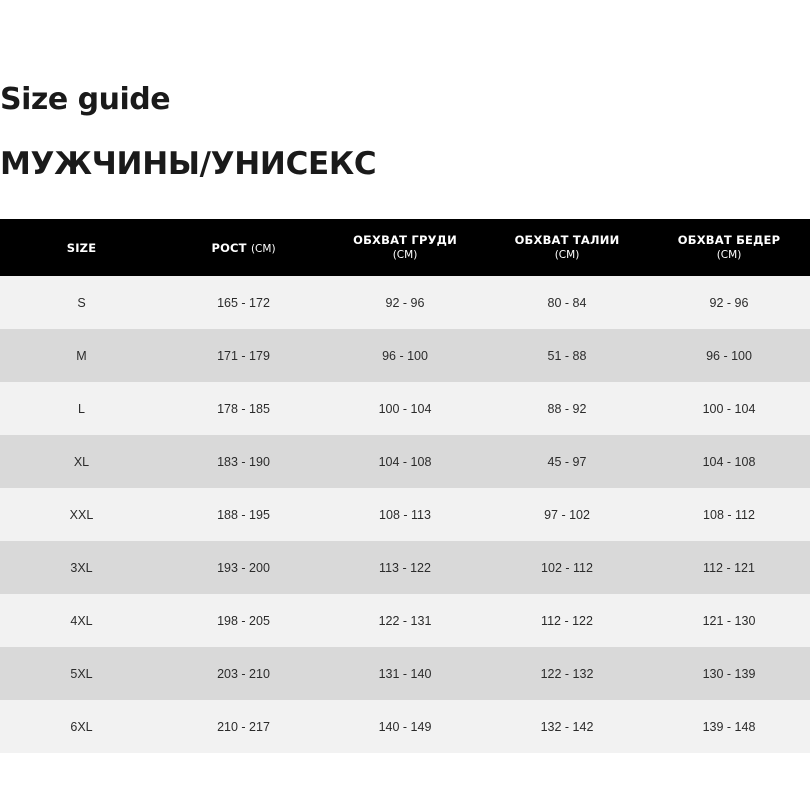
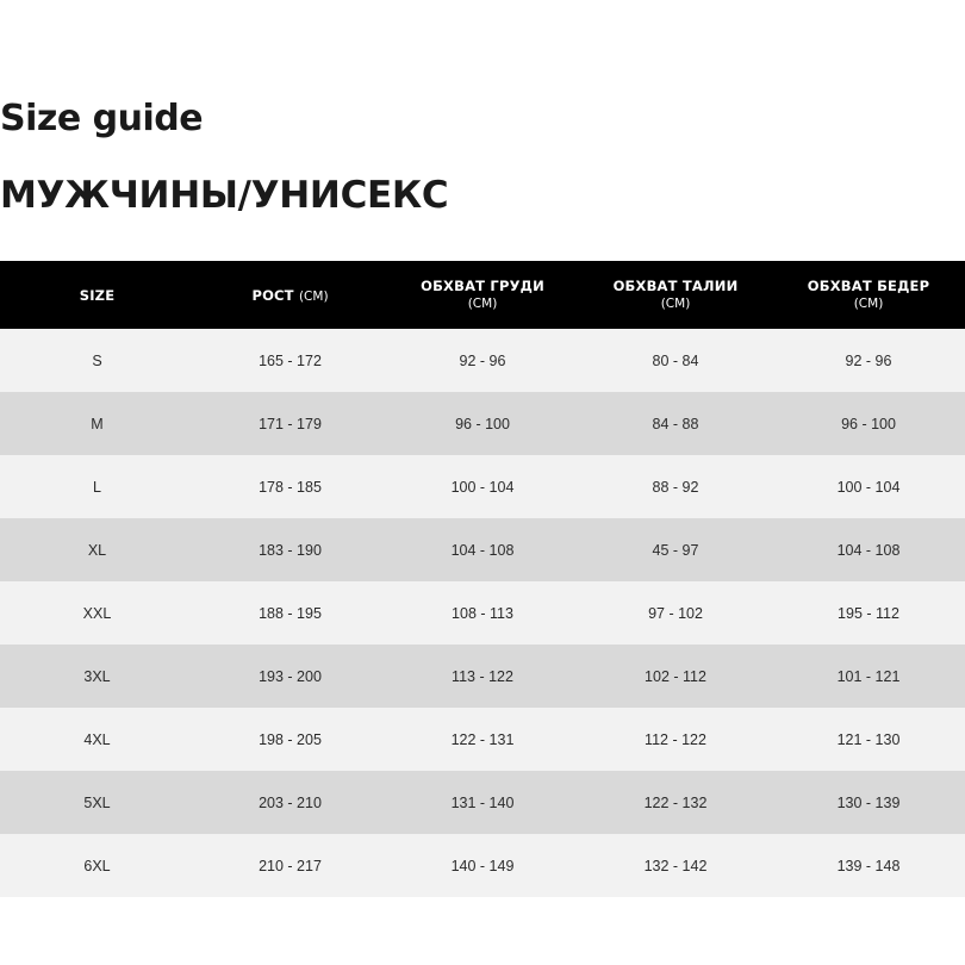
  Size guide
  МУЖЧИНЫ/УНИСЕКС
  SIZE	РОСТ (СМ)	ОБХВАТ ГРУДИ (СМ)	ОБХВАТ ТАЛИИ (СМ)	ОБХВАТ БЕДЕР (СМ)
  S	165 - 172	92 - 96	80 - 84	92 - 96
- M	171 - 179	96 - 100	51 - 88	96 - 100
+ M	171 - 179	96 - 100	84 - 88	96 - 100
  L	178 - 185	100 - 104	88 - 92	100 - 104
  XL	183 - 190	104 - 108	45 - 97	104 - 108
- XXL	188 - 195	108 - 113	97 - 102	108 - 112
+ XXL	188 - 195	108 - 113	97 - 102	195 - 112
- 3XL	193 - 200	113 - 122	102 - 112	112 - 121
+ 3XL	193 - 200	113 - 122	102 - 112	101 - 121
  4XL	198 - 205	122 - 131	112 - 122	121 - 130
  5XL	203 - 210	131 - 140	122 - 132	130 - 139
  6XL	210 - 217	140 - 149	132 - 142	139 - 148
